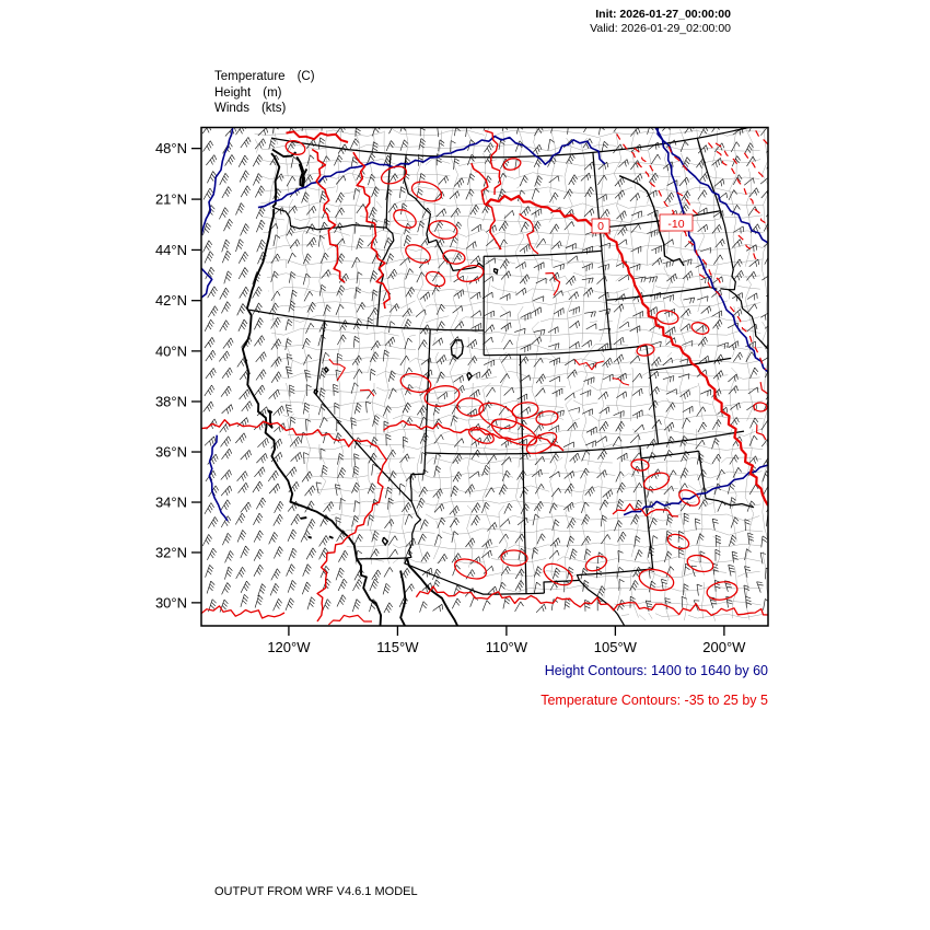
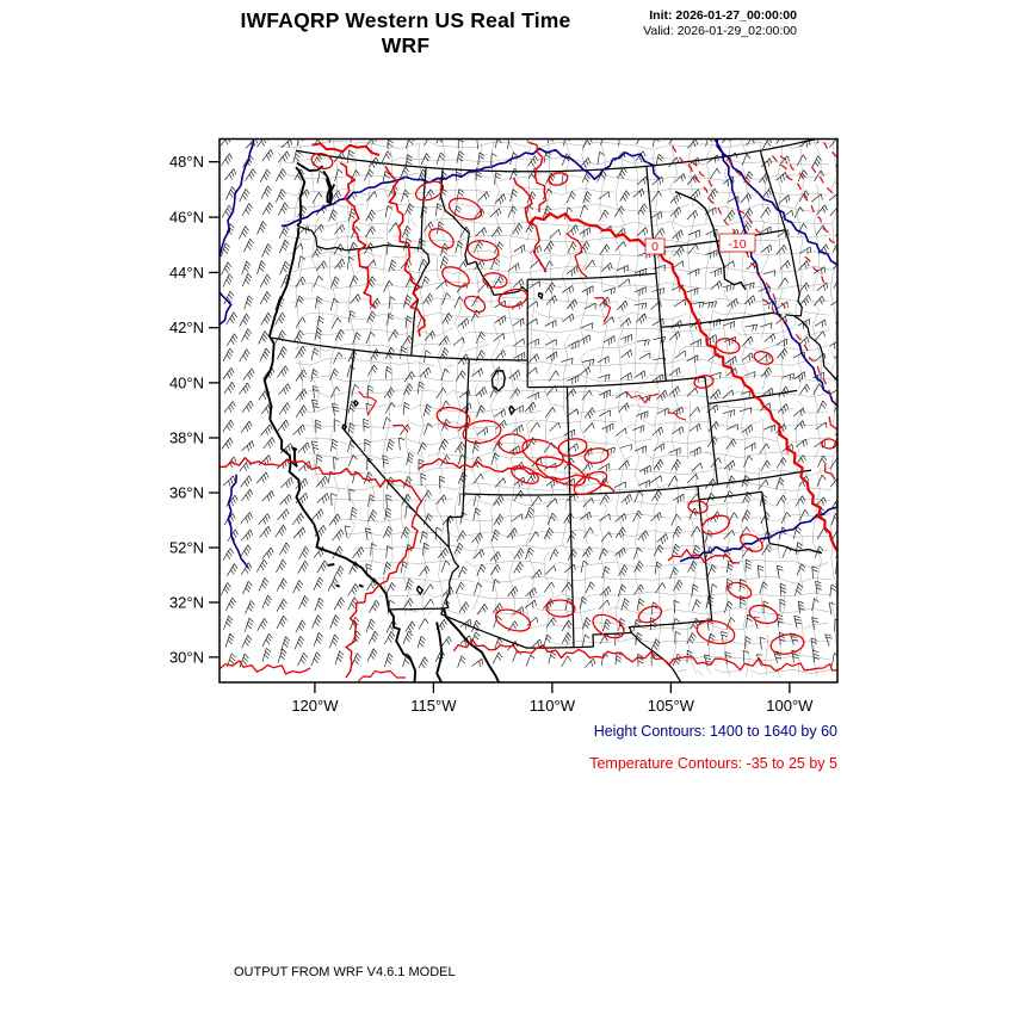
+ IWFAQRP Western US Real Time WRF
  Init: 2026-01-27_00:00:00
  Valid: 2026-01-29_02:00:00
- Temperature (C)
- Height (m)
- Winds (kts)
  0
  -10
  48°N
- 21°N
+ 46°N
  44°N
  42°N
  40°N
  38°N
  36°N
- 34°N
+ 52°N
  32°N
  30°N
  120°W
  115°W
  110°W
  105°W
- 200°W
+ 100°W
  Height Contours: 1400 to 1640 by 60
  Temperature Contours: -35 to 25 by 5
  OUTPUT FROM WRF V4.6.1 MODEL
